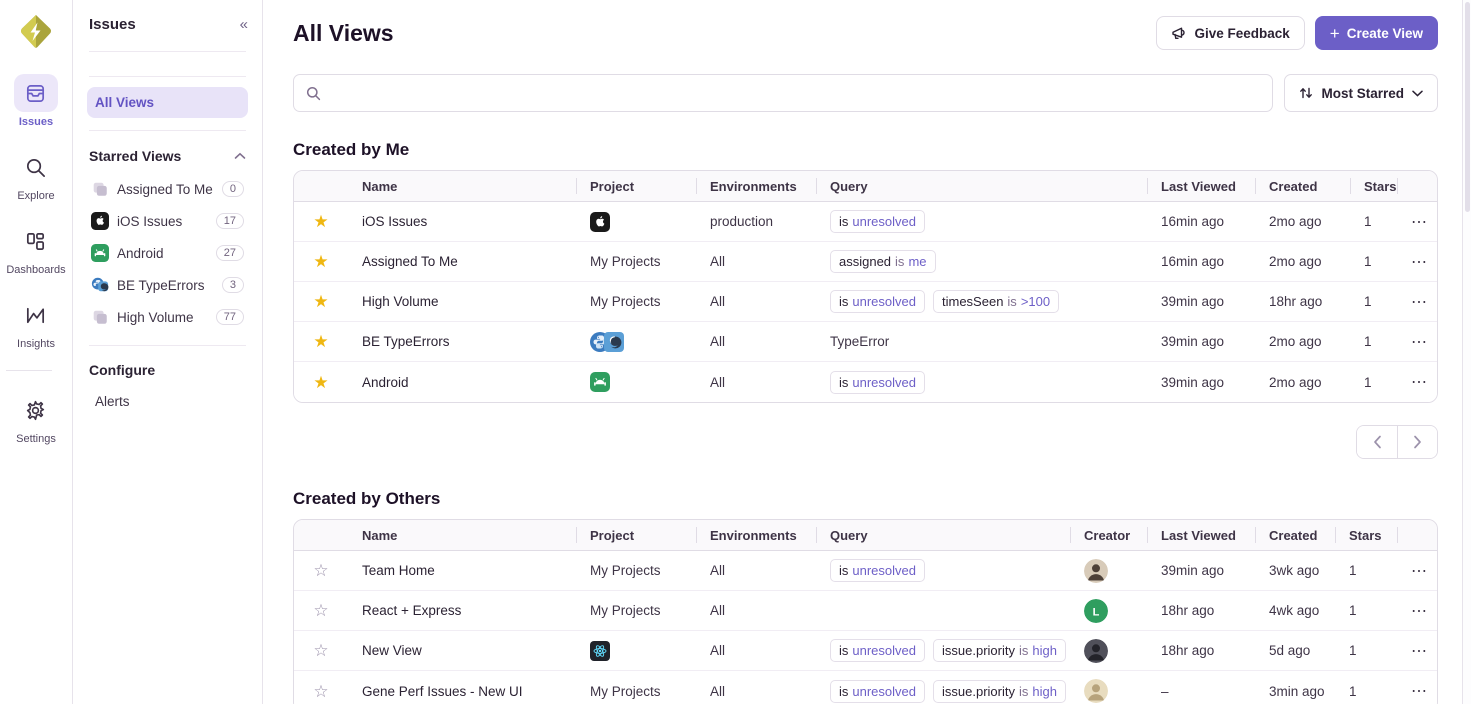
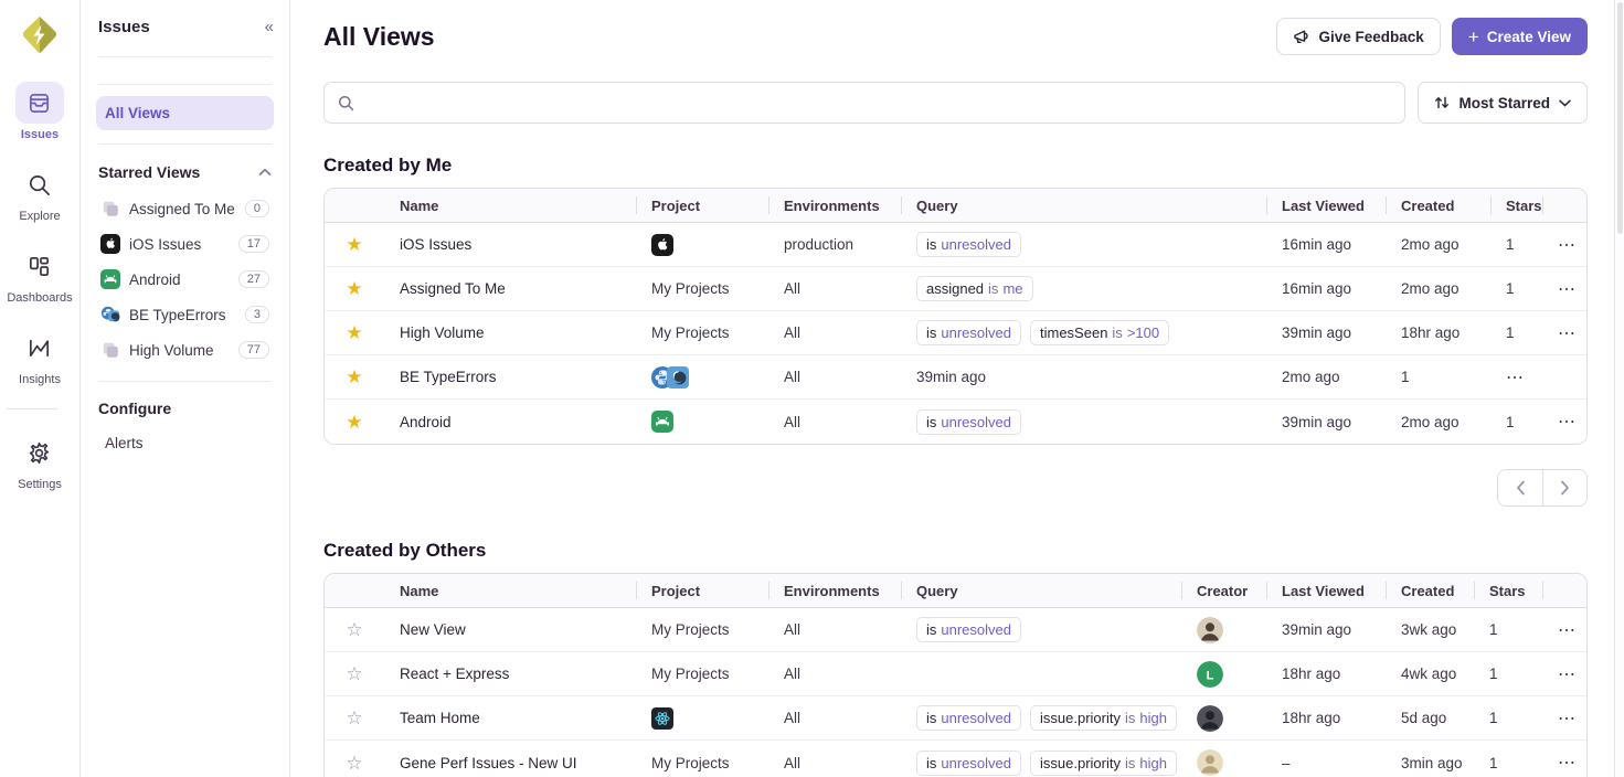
  Issues
  Explore
  Dashboards
  Insights
  Settings
  Issues
  «
  All Views
  Starred Views
  Assigned To Me
  0
  iOS Issues
  17
  Android
  27
  BE TypeErrors
  3
  High Volume
  77
  Configure
  Alerts
  All Views
  Give Feedback
  +
  Create View
  Most Starred
  Created by Me
  Name
  Project
  Environments
  Query
  Last Viewed
  Created
  Stars
  ★
  iOS Issues
  production
  is
  unresolved
  16min ago
  2mo ago
  1
  ⋯
  ★
  Assigned To Me
  My Projects
  All
  assigned
  is
  me
  16min ago
  2mo ago
  1
  ⋯
  ★
  High Volume
  My Projects
  All
  is
  unresolved
  timesSeen
  is
  >100
  39min ago
  18hr ago
  1
  ⋯
  ★
  BE TypeErrors
  All
- TypeError
  39min ago
  2mo ago
  1
  ⋯
  ★
  Android
  All
  is
  unresolved
  39min ago
  2mo ago
  1
  ⋯
  Created by Others
  Name
  Project
  Environments
  Query
  Creator
  Last Viewed
  Created
  Stars
  ☆
- Team Home
+ New View
  My Projects
  All
  is
  unresolved
  39min ago
  3wk ago
  1
  ⋯
  ☆
  React + Express
  My Projects
  All
  L
  18hr ago
  4wk ago
  1
  ⋯
  ☆
- New View
+ Team Home
  All
  is
  unresolved
  issue.priority
  is
  high
  18hr ago
  5d ago
  1
  ⋯
  ☆
  Gene Perf Issues - New UI
  My Projects
  All
  is
  unresolved
  issue.priority
  is
  high
  –
  3min ago
  1
  ⋯
